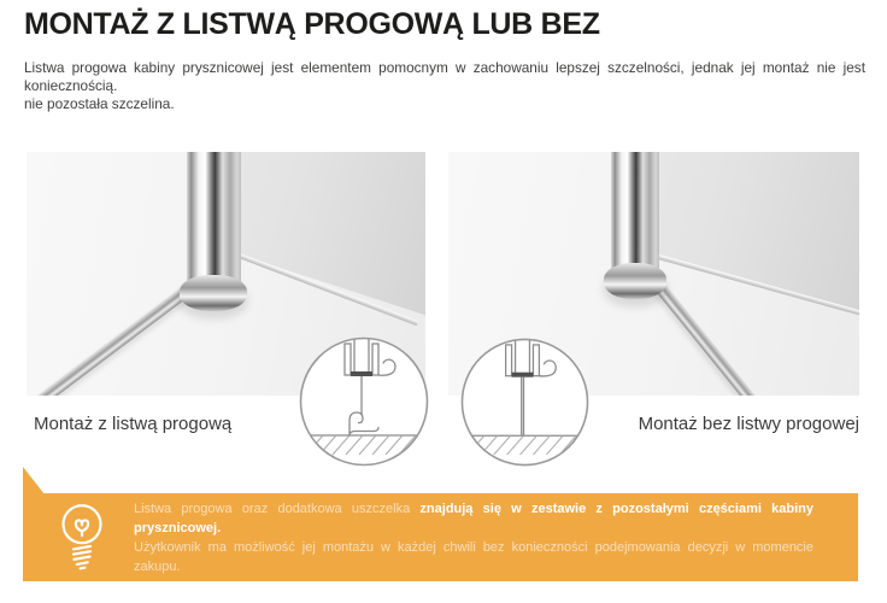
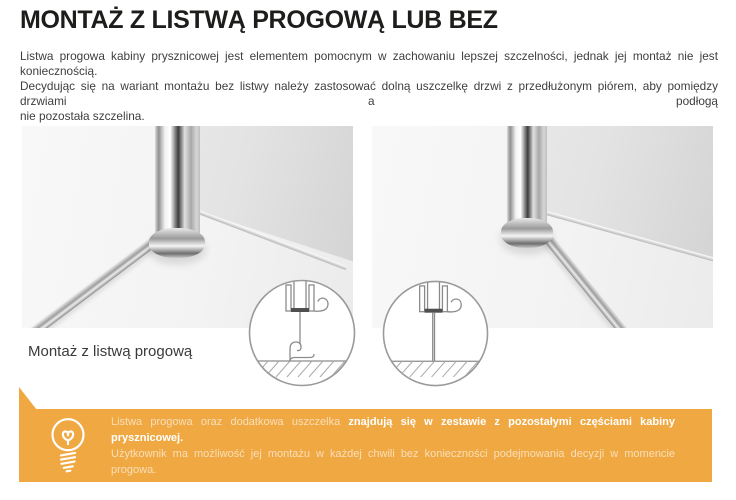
  MONTAŻ Z LISTWĄ PROGOWĄ LUB BEZ
  Listwa progowa kabiny prysznicowej jest elementem pomocnym w zachowaniu lepszej szczelności, jednak jej montaż nie jest koniecznością.
+ Decydując się na wariant montażu bez listwy należy zastosować dolną uszczelkę drzwi z przedłużonym piórem, aby pomiędzy drzwiami a podłogą
  nie pozostała szczelina.
  Montaż z listwą progową
- Montaż bez listwy progowej
  Listwa progowa oraz dodatkowa uszczelka znajdują się w zestawie z pozostałymi częściami kabiny prysznicowej.
- Użytkownik ma możliwość jej montażu w każdej chwili bez konieczności podejmowania decyzji w momencie zakupu.
+ Użytkownik ma możliwość jej montażu w każdej chwili bez konieczności podejmowania decyzji w momencie progowa.
